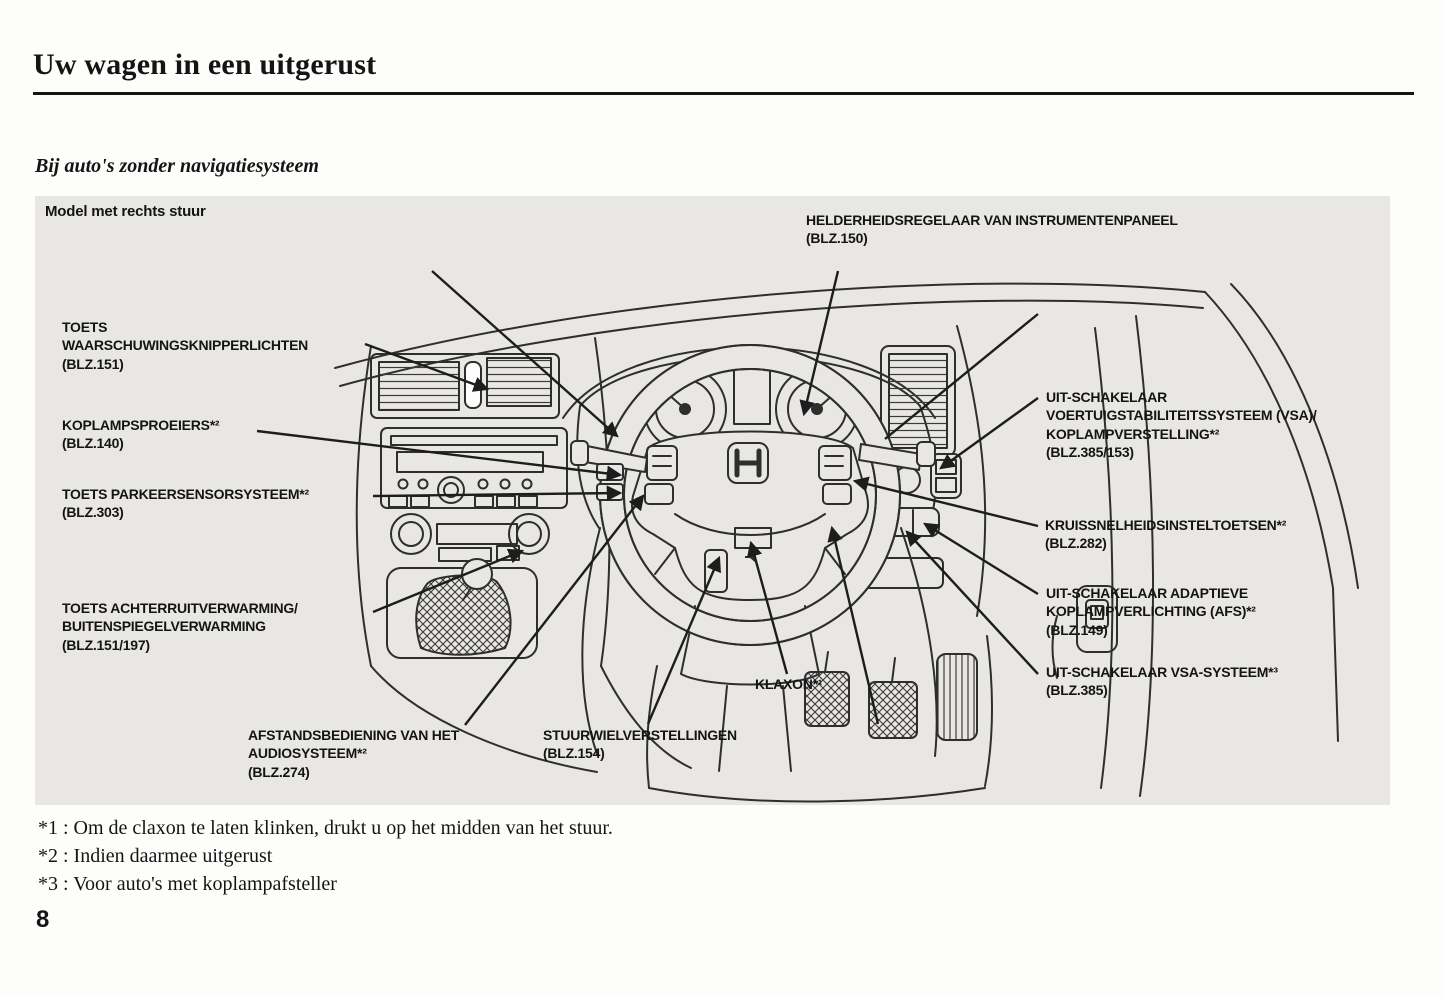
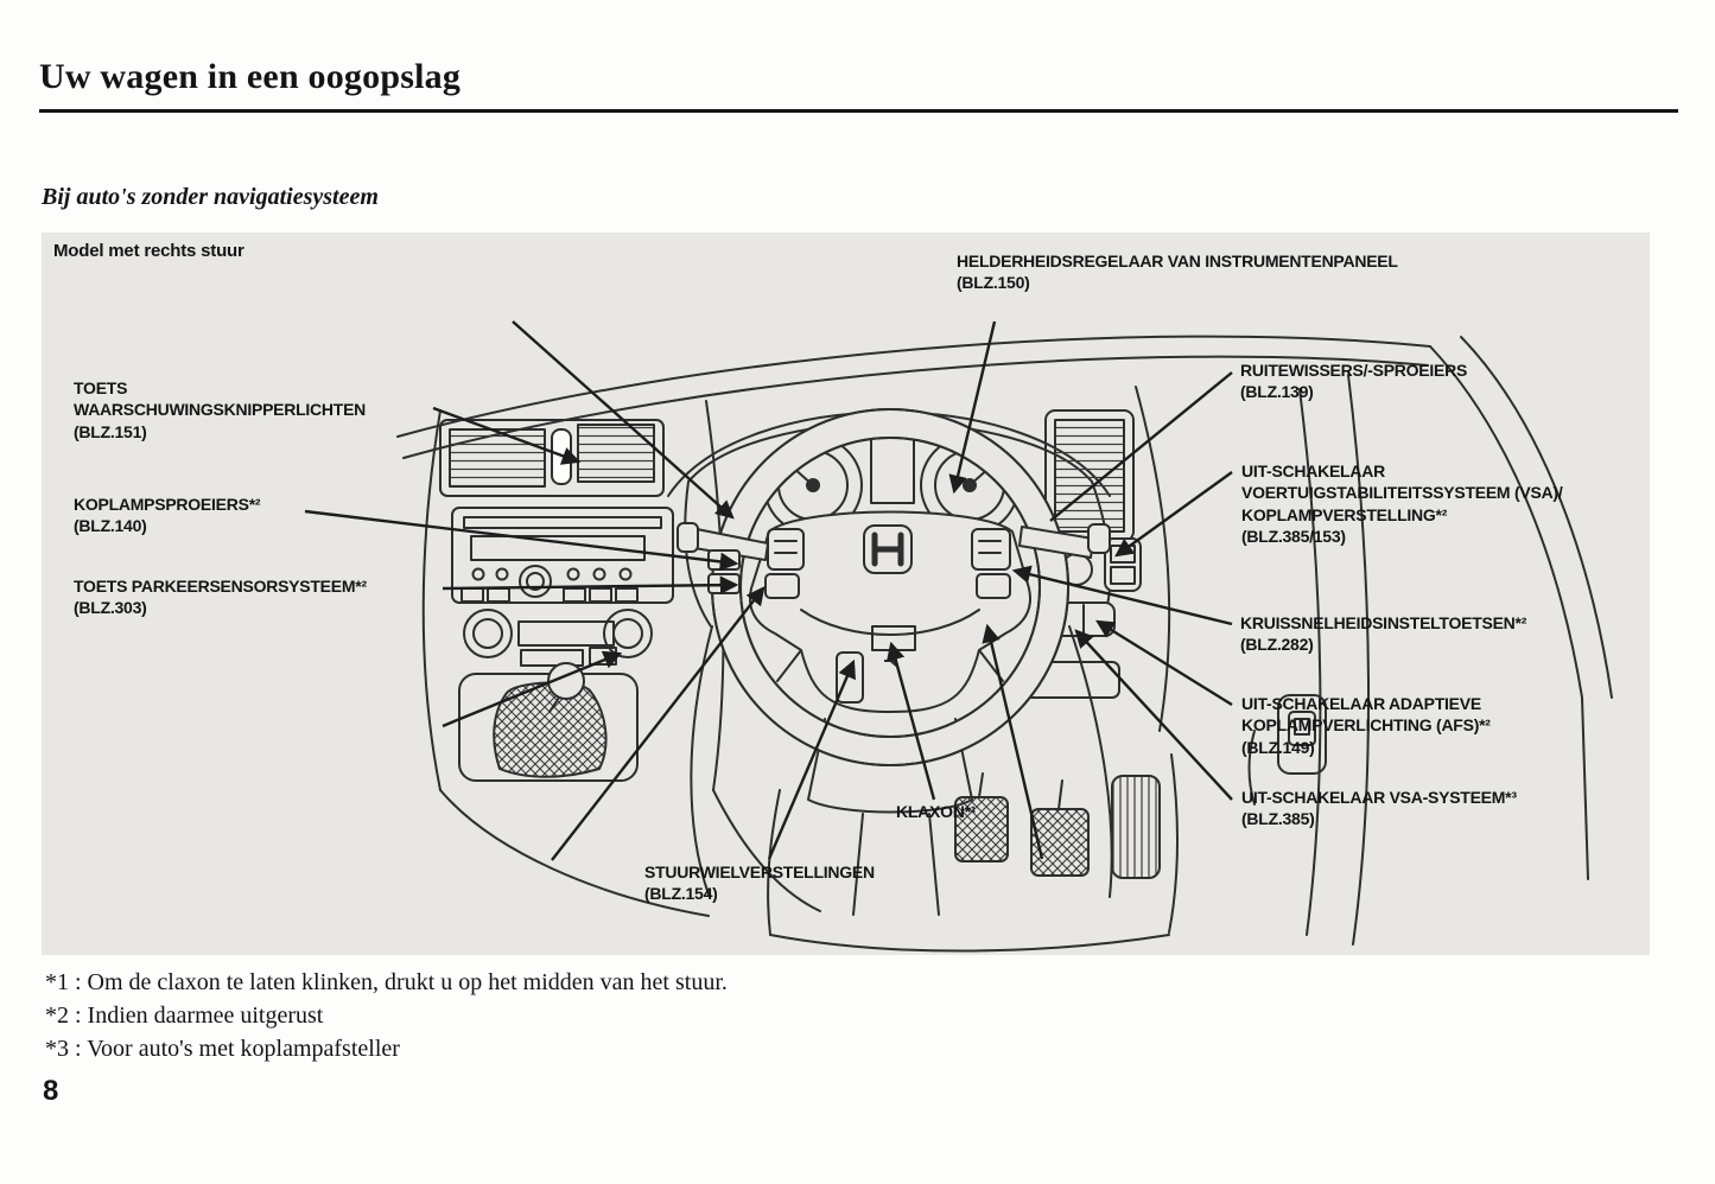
- Uw wagen in een uitgerust
+ Uw wagen in een oogopslag
  Bij auto's zonder navigatiesysteem
  Model met rechts stuur
  HELDERHEIDSREGELAAR VAN INSTRUMENTENPANEEL
  (BLZ.150)
  TOETS
  WAARSCHUWINGSKNIPPERLICHTEN
  (BLZ.151)
+ RUITEWISSERS/-SPROEIERS
+ (BLZ.139)
  KOPLAMPSPROEIERS*²
  (BLZ.140)
  UIT-SCHAKELAAR
  VOERTUIGSTABILITEITSSYSTEEM (VSA)/
  KOPLAMPVERSTELLING*²
  (BLZ.385/153)
  TOETS PARKEERSENSORSYSTEEM*²
  (BLZ.303)
  KRUISSNELHEIDSINSTELTOETSEN*²
  (BLZ.282)
- TOETS ACHTERRUITVERWARMING/
- BUITENSPIEGELVERWARMING
- (BLZ.151/197)
  UIT-SCHAKELAAR ADAPTIEVE
  KOPLAMPVERLICHTING (AFS)*²
  (BLZ.149)
  UIT-SCHAKELAAR VSA-SYSTEEM*³
  (BLZ.385)
  KLAXON*¹
- AFSTANDSBEDIENING VAN HET
- AUDIOSYSTEEM*²
- (BLZ.274)
  STUURWIELVERSTELLINGEN
  (BLZ.154)
  *1 : Om de claxon te laten klinken, drukt u op het midden van het stuur.
  *2 : Indien daarmee uitgerust
  *3 : Voor auto's met koplampafsteller
  8
